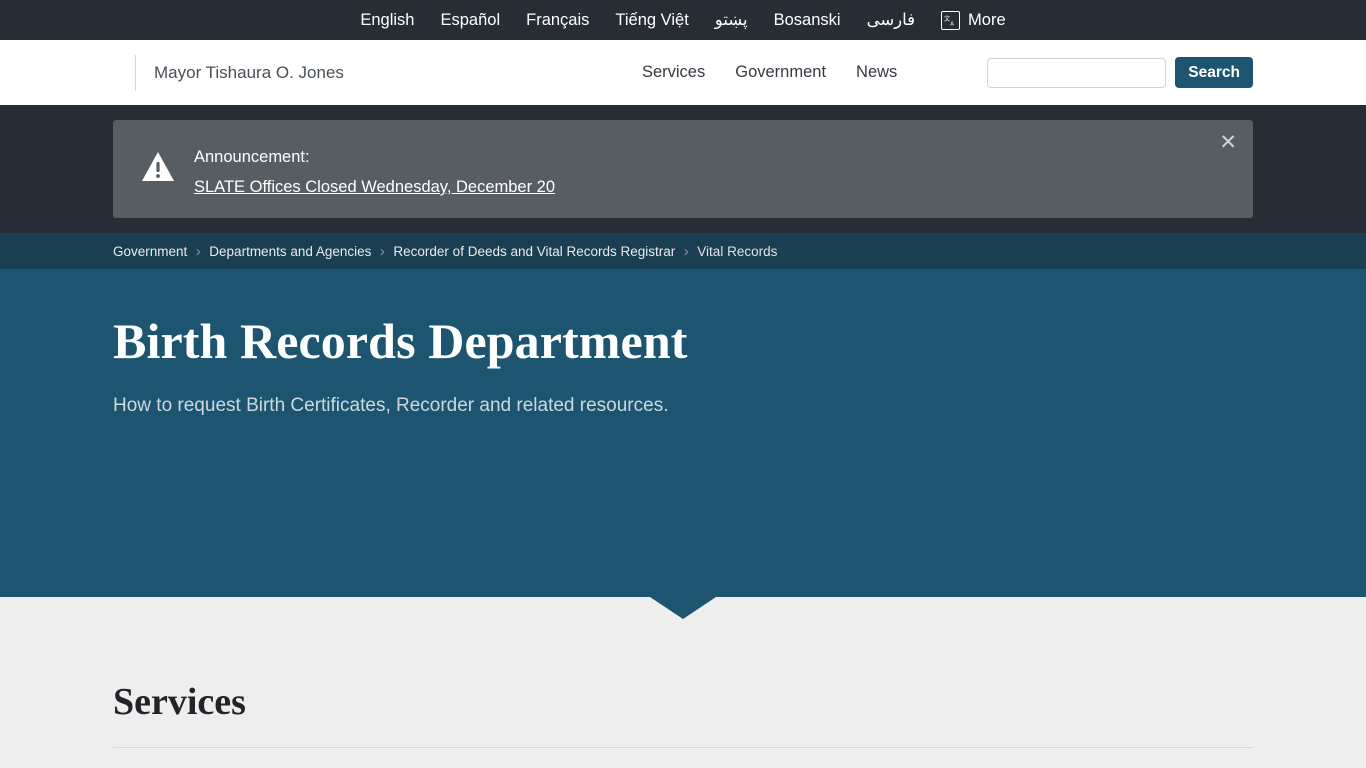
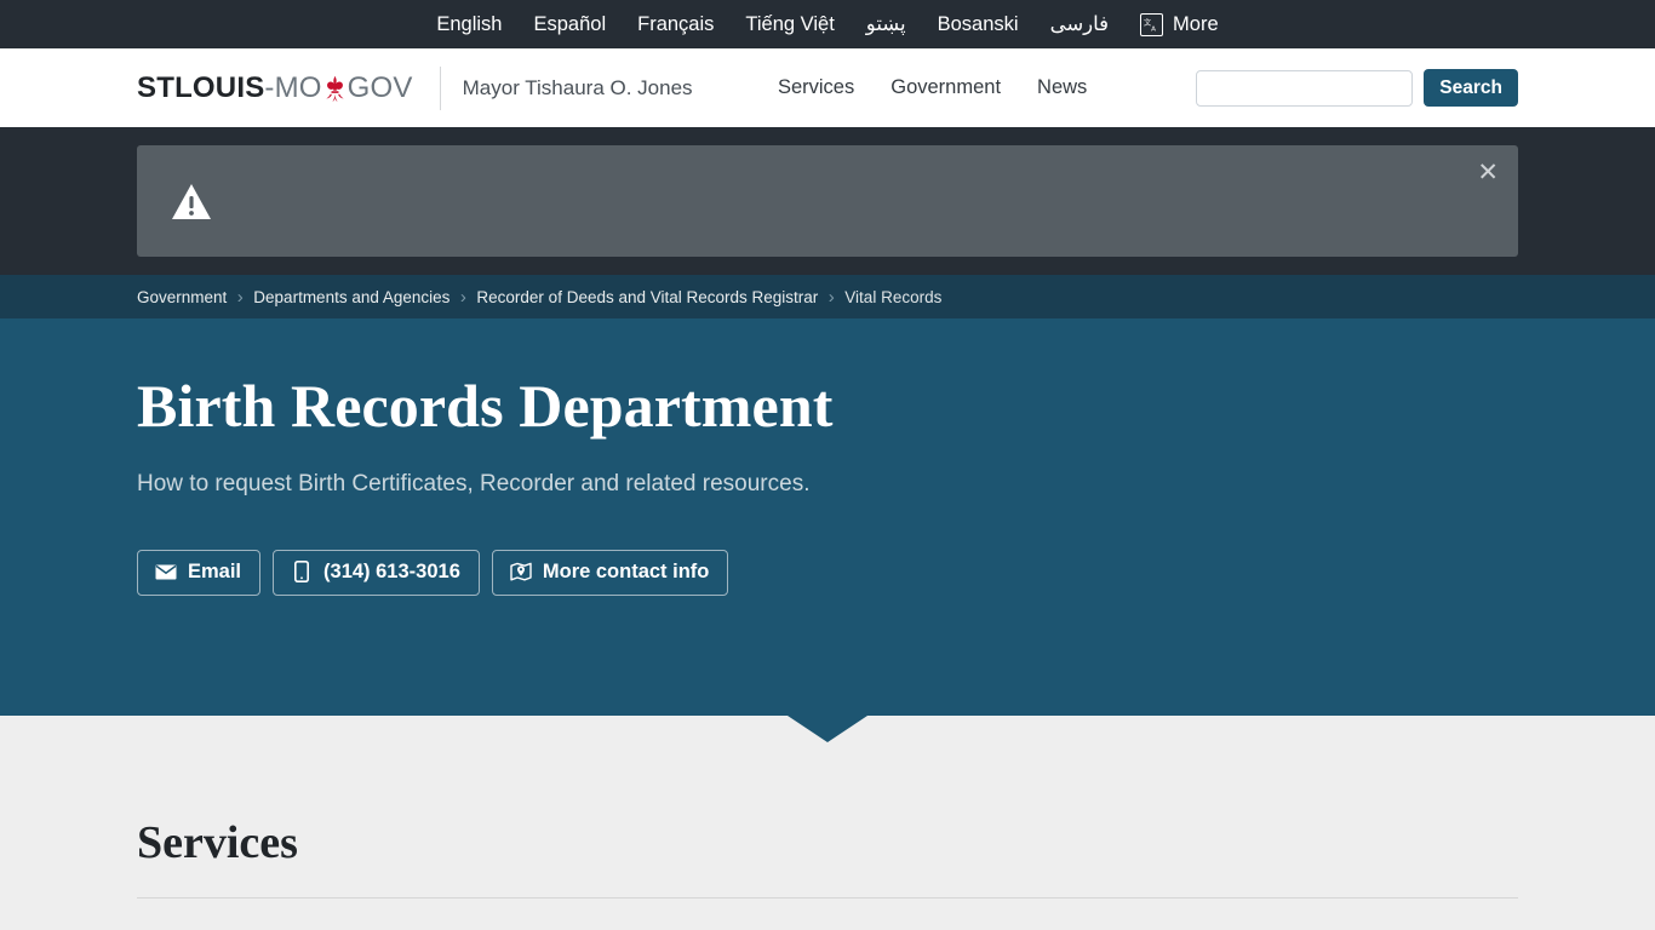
  English
  Español
  Français
  Tiếng Việt
  پښتو
  Bosanski
  فارسی
  More
+ STLOUIS
+ -MO
+ GOV
  Mayor Tishaura O. Jones
  Services
  Government
  News
  Search
- Announcement:
- SLATE Offices Closed Wednesday, December 20
  ✕
  Government
  ›
  Departments and Agencies
  ›
  Recorder of Deeds and Vital Records Registrar
  ›
  Vital Records
  Birth Records Department
  How to request Birth Certificates, Recorder and related resources.
+ Email
+ (314) 613-3016
+ More contact info
  Services
